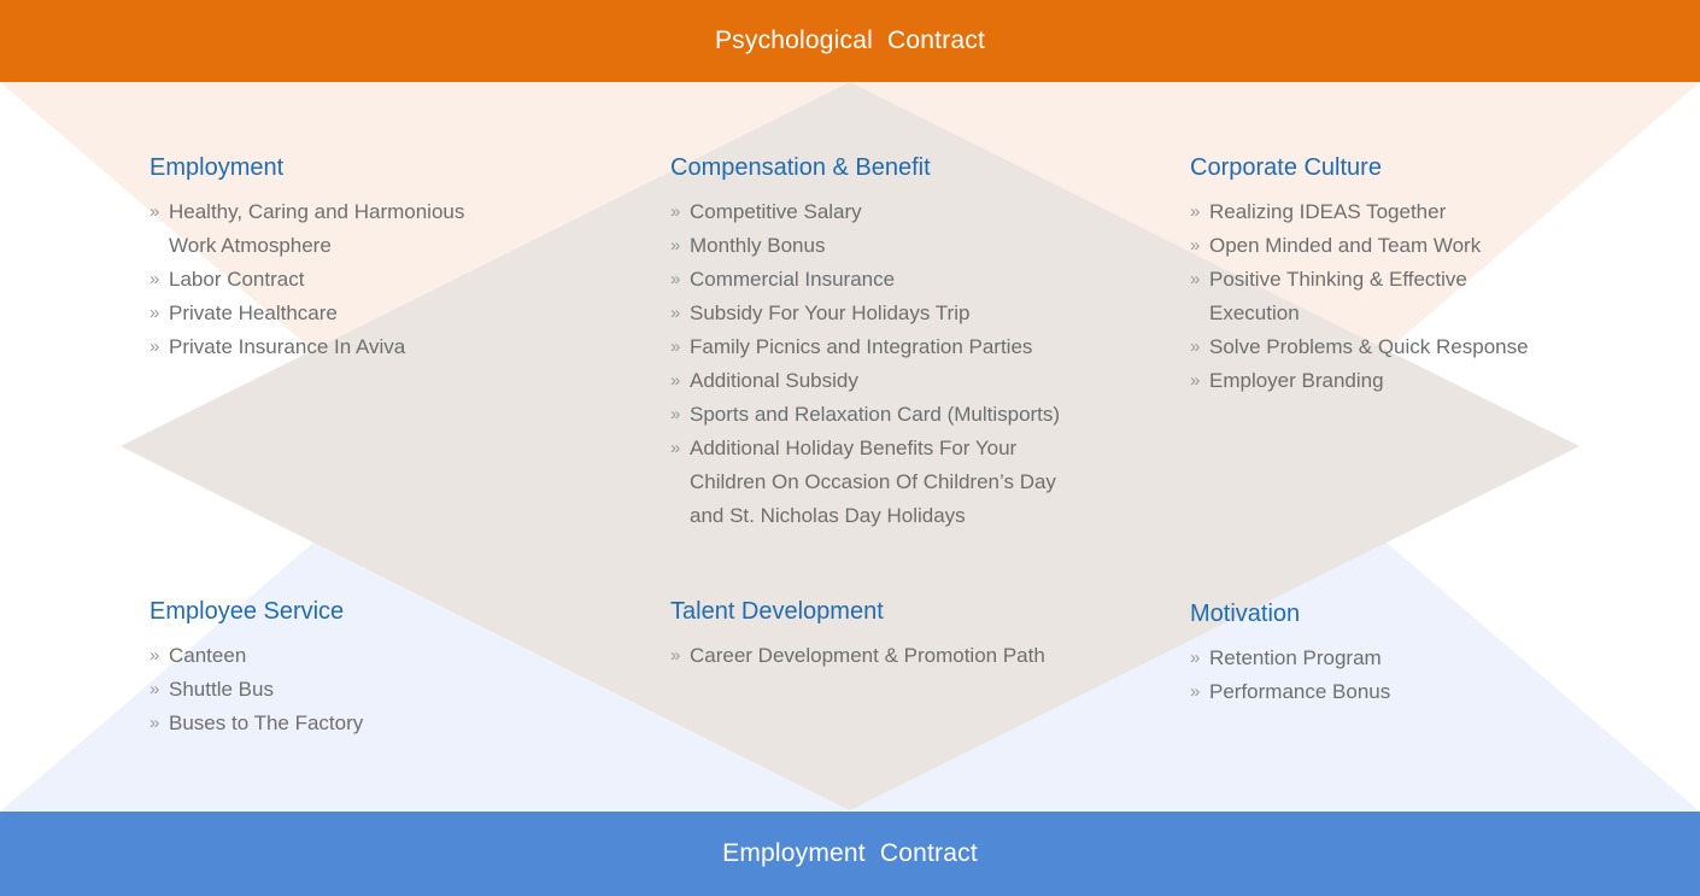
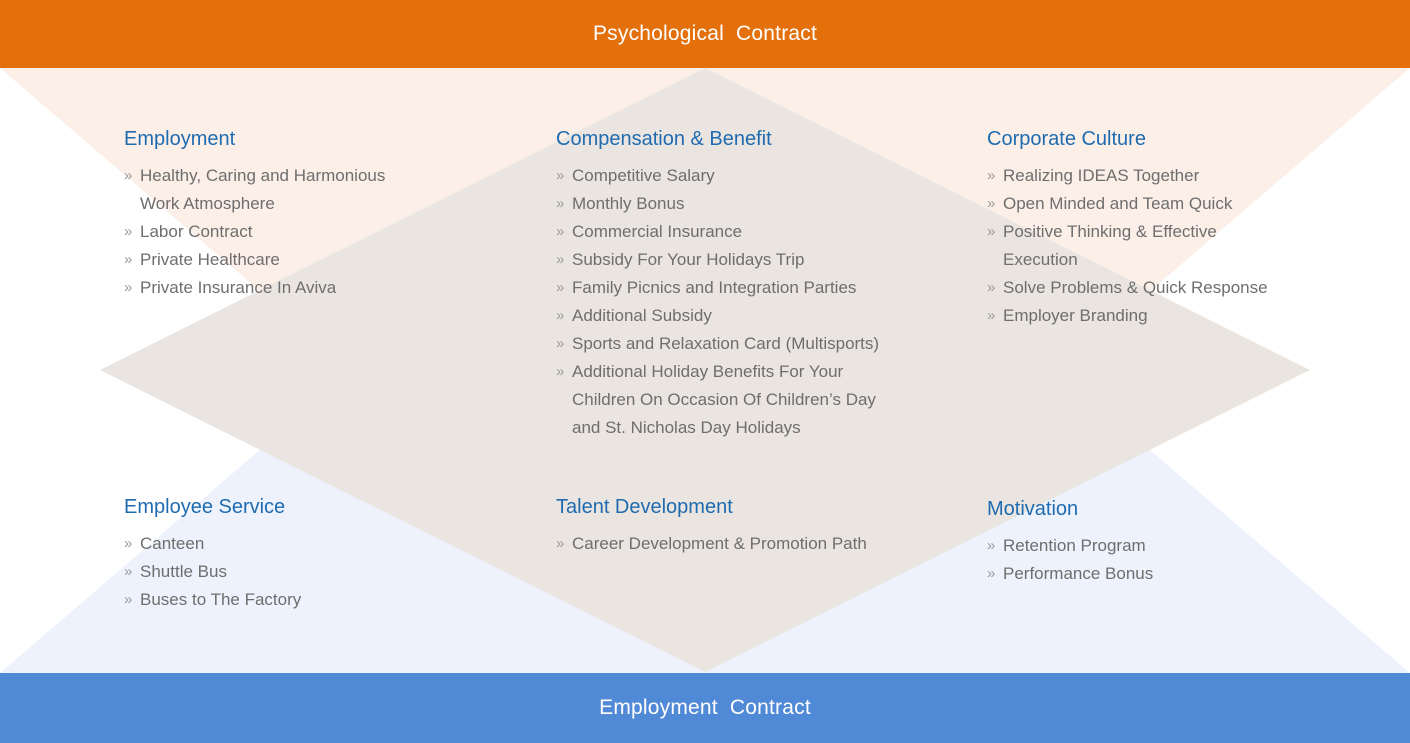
  Psychological Contract
  Employment
  »
  Healthy, Caring and Harmonious
  Work Atmosphere
  »
  Labor Contract
  »
  Private Healthcare
  »
  Private Insurance In Aviva
  Compensation & Benefit
  »
  Competitive Salary
  »
  Monthly Bonus
  »
  Commercial Insurance
  »
  Subsidy For Your Holidays Trip
  »
  Family Picnics and Integration Parties
  »
  Additional Subsidy
  »
  Sports and Relaxation Card (Multisports)
  »
  Additional Holiday Benefits For Your
  Children On Occasion Of Children’s Day
  and St. Nicholas Day Holidays
  Corporate Culture
  »
  Realizing IDEAS Together
  »
- Open Minded and Team Work
+ Open Minded and Team Quick
  »
  Positive Thinking & Effective
  Execution
  »
  Solve Problems & Quick Response
  »
  Employer Branding
  Employee Service
  »
  Canteen
  »
  Shuttle Bus
  »
  Buses to The Factory
  Talent Development
  »
  Career Development & Promotion Path
  Motivation
  »
  Retention Program
  »
  Performance Bonus
  Employment Contract
